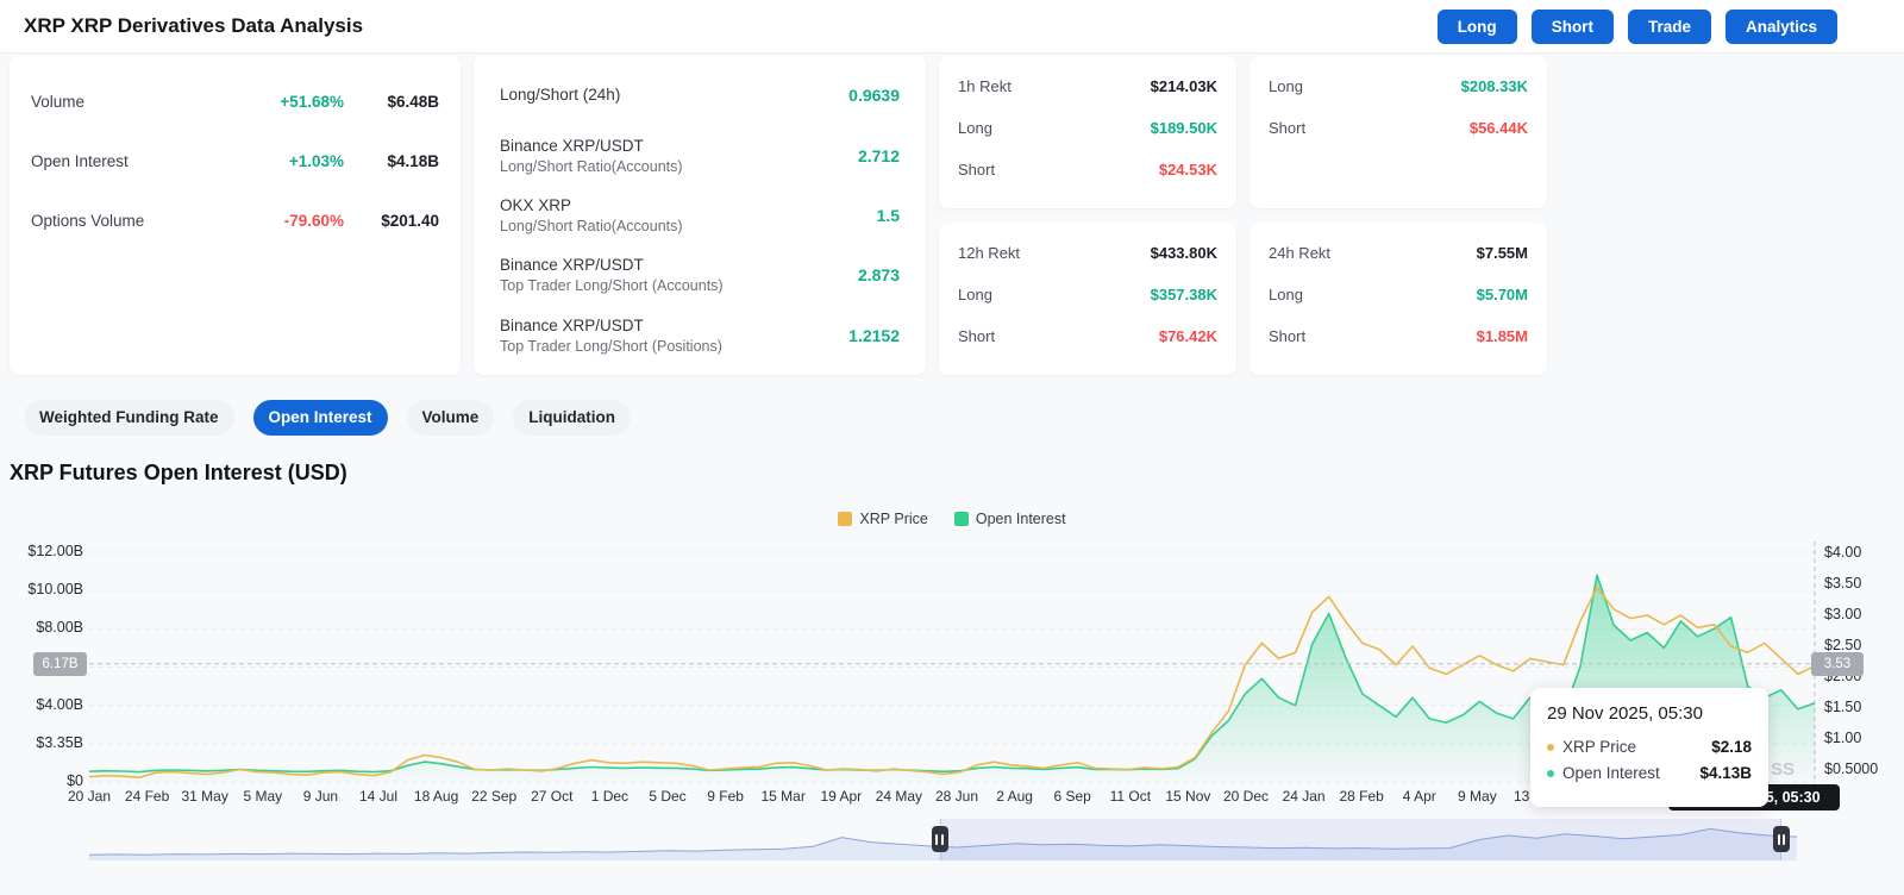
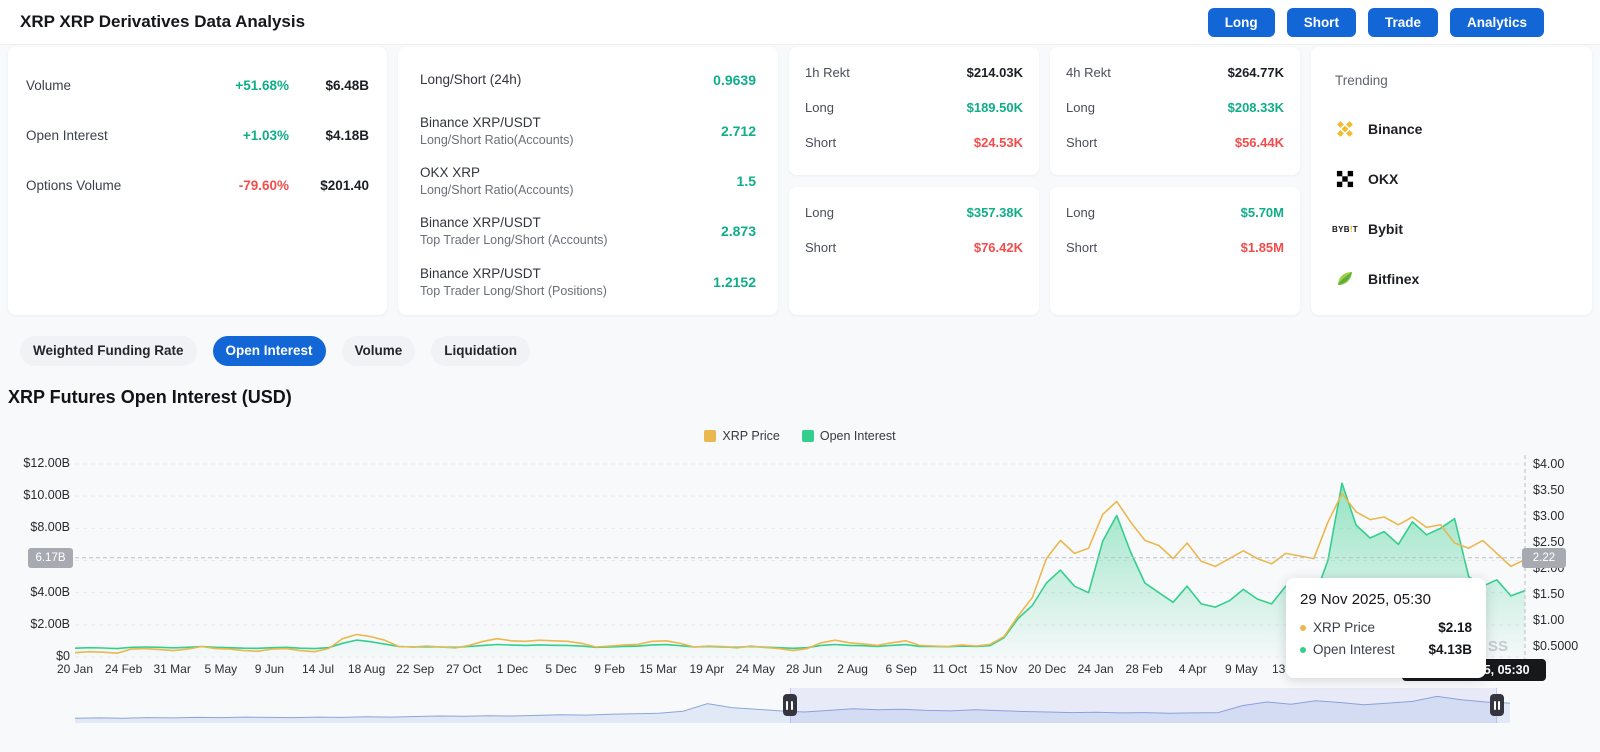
  XRP XRP Derivatives Data Analysis
  Long
  Short
  Trade
  Analytics
  Volume
  +51.68%
  $6.48B
  Open Interest
  +1.03%
  $4.18B
  Options Volume
  -79.60%
  $201.40
  Long/Short (24h)
  0.9639
  Binance XRP/USDT
  Long/Short Ratio(Accounts)
  2.712
  OKX XRP
  Long/Short Ratio(Accounts)
  1.5
  Binance XRP/USDT
  Top Trader Long/Short (Accounts)
  2.873
  Binance XRP/USDT
  Top Trader Long/Short (Positions)
  1.2152
  1h Rekt
  $214.03K
  Long
  $189.50K
  Short
  $24.53K
- 12h Rekt
- $433.80K
  Long
  $357.38K
  Short
  $76.42K
+ 4h Rekt
+ $264.77K
  Long
  $208.33K
  Short
  $56.44K
- 24h Rekt
- $7.55M
  Long
  $5.70M
  Short
  $1.85M
+ Trending
+ Binance
+ OKX
+ BYB!T
+ Bybit
+ Bitfinex
  Weighted Funding Rate
  Open Interest
  Volume
  Liquidation
  XRP Futures Open Interest (USD)
  XRP Price
  Open Interest
  SS
  6.17B
- 3.53
+ 2.22
  29 Nov 2025, 05:30
  XRP Price
  $2.18
  Open Interest
  $4.13B
  $12.00B
  $10.00B
  $8.00B
  $4.00B
- $3.35B
+ $2.00B
  $0
  $4.00
  $3.50
  $3.00
  $2.50
  $2.00
  $1.50
  $1.00
  $0.5000
  20 Jan
  24 Feb
- 31 May
+ 31 Mar
  5 May
  9 Jun
  14 Jul
  18 Aug
  22 Sep
  27 Oct
  1 Dec
  5 Dec
  9 Feb
  15 Mar
  19 Apr
  24 May
  28 Jun
  2 Aug
  6 Sep
  11 Oct
  15 Nov
  20 Dec
  24 Jan
  28 Feb
  4 Apr
  9 May
